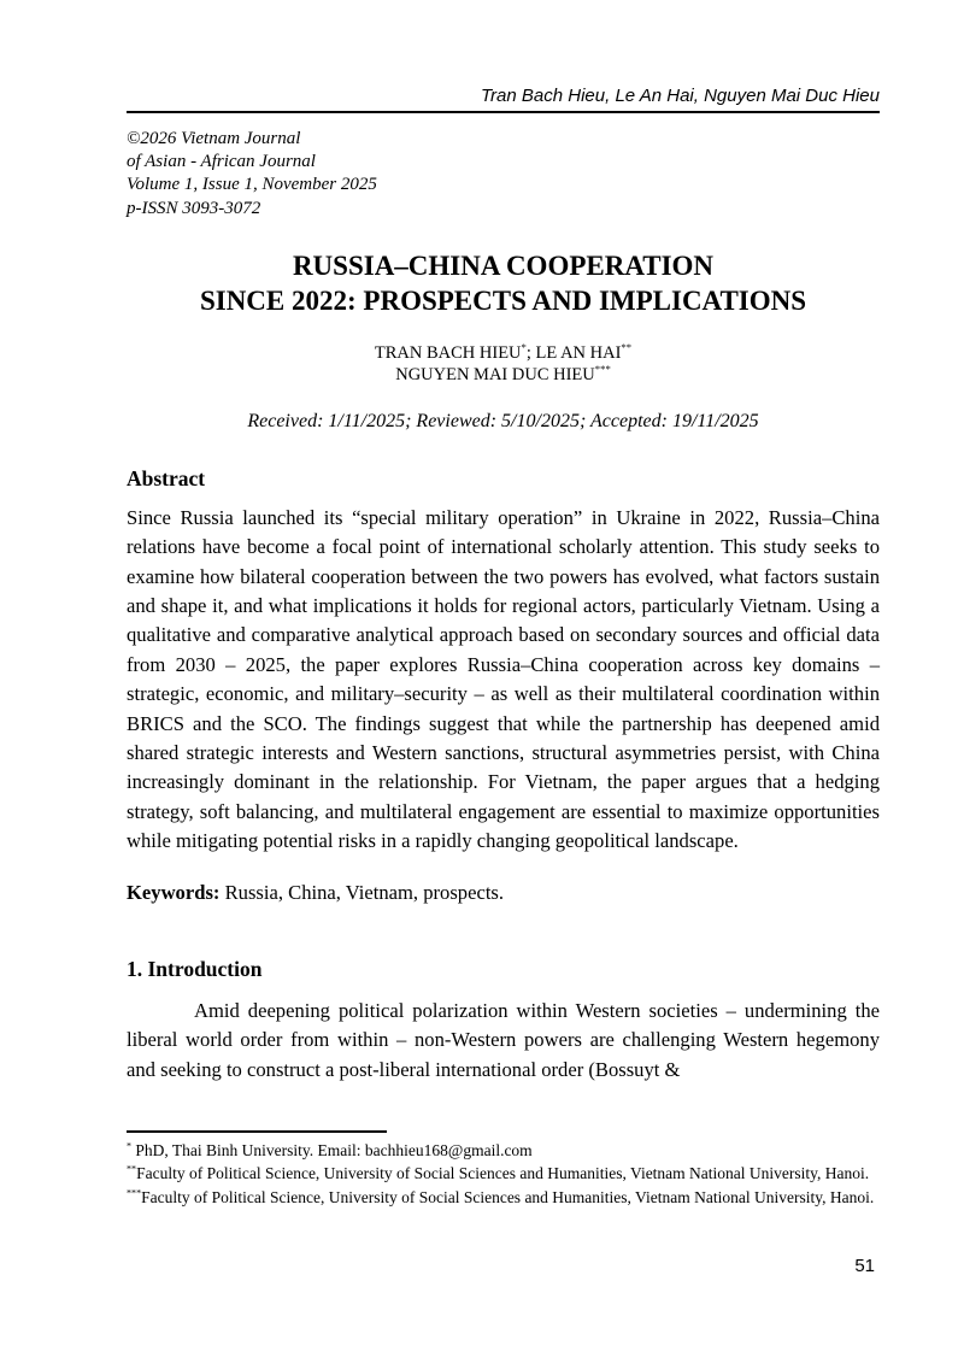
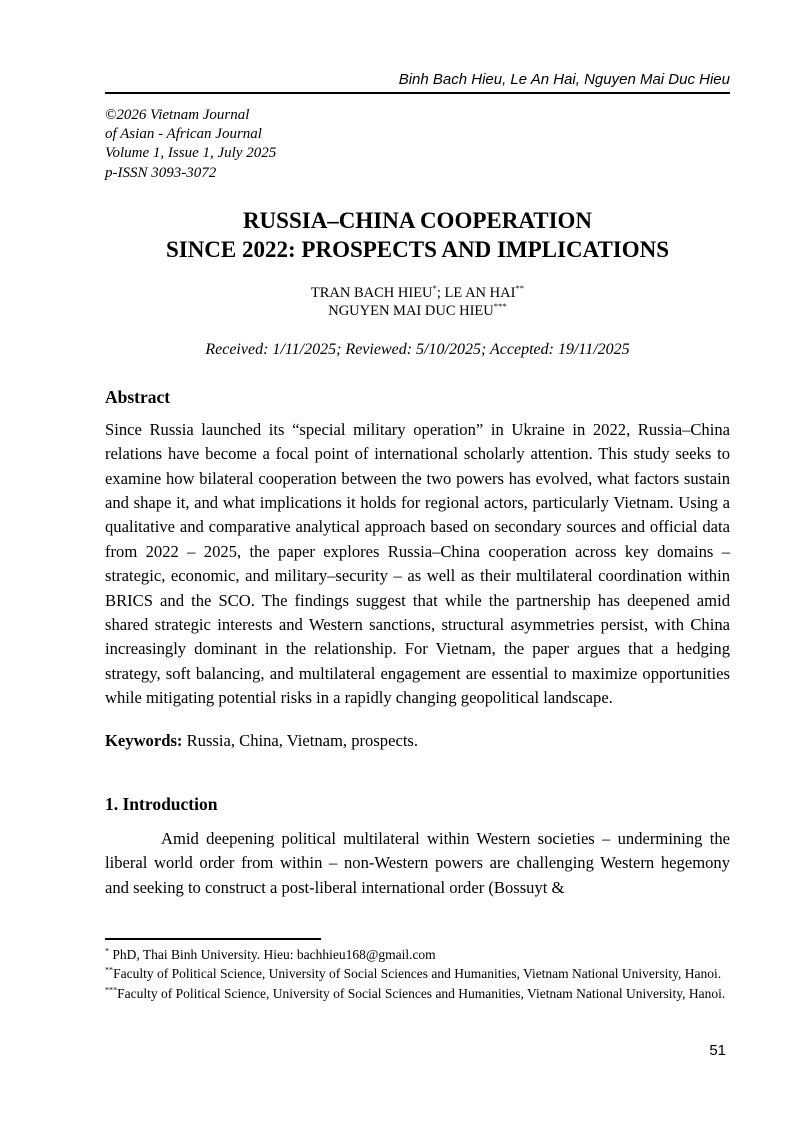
- Tran Bach Hieu, Le An Hai, Nguyen Mai Duc Hieu
+ Binh Bach Hieu, Le An Hai, Nguyen Mai Duc Hieu
  ©2026 Vietnam Journal
  of Asian - African Journal
- Volume 1, Issue 1, November 2025
+ Volume 1, Issue 1, July 2025
  p-ISSN 3093-3072
  RUSSIA–CHINA COOPERATION
  SINCE 2022: PROSPECTS AND IMPLICATIONS
  TRAN BACH HIEU*; LE AN HAI**
  NGUYEN MAI DUC HIEU***
  Received: 1/11/2025; Reviewed: 5/10/2025; Accepted: 19/11/2025
  Abstract
- Since Russia launched its “special military operation” in Ukraine in 2022, Russia–China relations have become a focal point of international scholarly attention. This study seeks to examine how bilateral cooperation between the two powers has evolved, what factors sustain and shape it, and what implications it holds for regional actors, particularly Vietnam. Using a qualitative and comparative analytical approach based on secondary sources and official data from 2030 – 2025, the paper explores Russia–China cooperation across key domains – strategic, economic, and military–security – as well as their multilateral coordination within BRICS and the SCO. The findings suggest that while the partnership has deepened amid shared strategic interests and Western sanctions, structural asymmetries persist, with China increasingly dominant in the relationship. For Vietnam, the paper argues that a hedging strategy, soft balancing, and multilateral engagement are essential to maximize opportunities while mitigating potential risks in a rapidly changing geopolitical landscape.
+ Since Russia launched its “special military operation” in Ukraine in 2022, Russia–China relations have become a focal point of international scholarly attention. This study seeks to examine how bilateral cooperation between the two powers has evolved, what factors sustain and shape it, and what implications it holds for regional actors, particularly Vietnam. Using a qualitative and comparative analytical approach based on secondary sources and official data from 2022 – 2025, the paper explores Russia–China cooperation across key domains – strategic, economic, and military–security – as well as their multilateral coordination within BRICS and the SCO. The findings suggest that while the partnership has deepened amid shared strategic interests and Western sanctions, structural asymmetries persist, with China increasingly dominant in the relationship. For Vietnam, the paper argues that a hedging strategy, soft balancing, and multilateral engagement are essential to maximize opportunities while mitigating potential risks in a rapidly changing geopolitical landscape.
  Keywords: Russia, China, Vietnam, prospects.
  1. Introduction
- Amid deepening political polarization within Western societies – undermining the liberal world order from within – non-Western powers are challenging Western hegemony and seeking to construct a post-liberal international order (Bossuyt &
+ Amid deepening political multilateral within Western societies – undermining the liberal world order from within – non-Western powers are challenging Western hegemony and seeking to construct a post-liberal international order (Bossuyt &
- * PhD, Thai Binh University. Email: bachhieu168@gmail.com
+ * PhD, Thai Binh University. Hieu: bachhieu168@gmail.com
  **Faculty of Political Science, University of Social Sciences and Humanities, Vietnam National University, Hanoi.
  ***Faculty of Political Science, University of Social Sciences and Humanities, Vietnam National University, Hanoi.
  51
